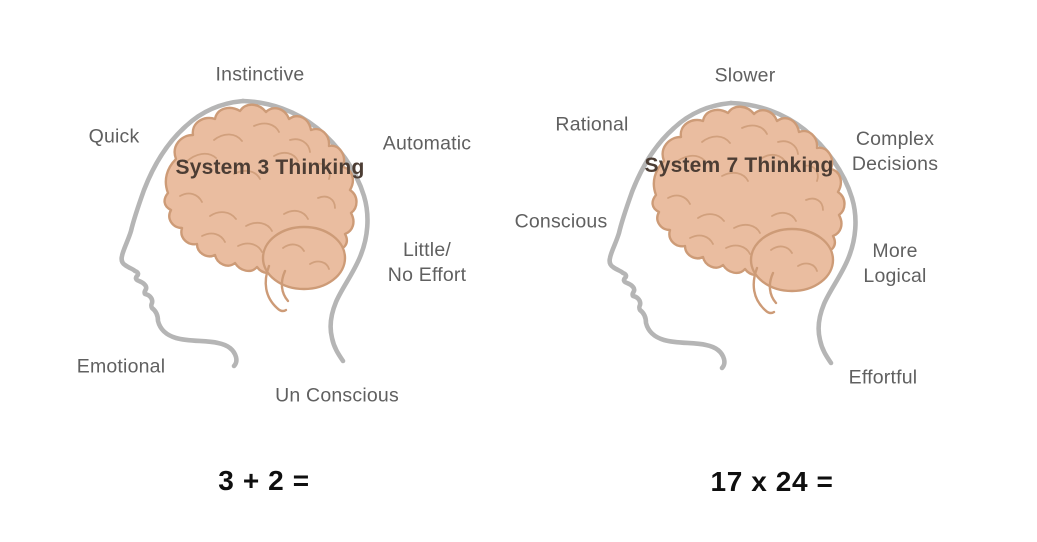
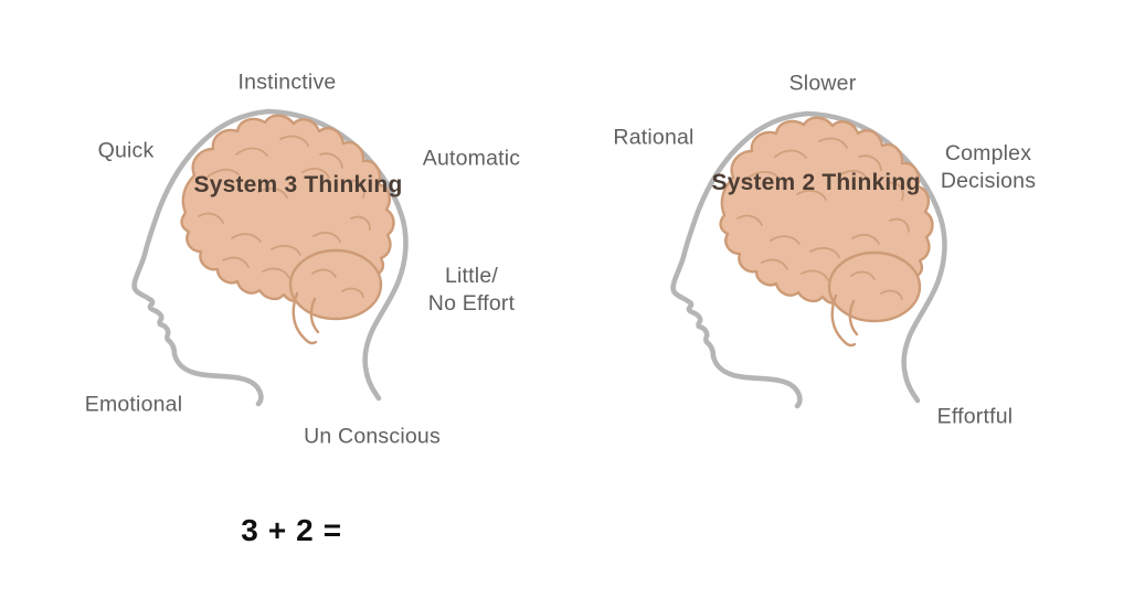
  Instinctive
  Quick
  Automatic
  System 3 Thinking
  Little/
  No Effort
  Emotional
  Un Conscious
  3 + 2 =
  Slower
  Rational
  Complex
  Decisions
- System 7 Thinking
+ System 2 Thinking
- Conscious
- More
- Logical
  Effortful
- 17 x 24 =
